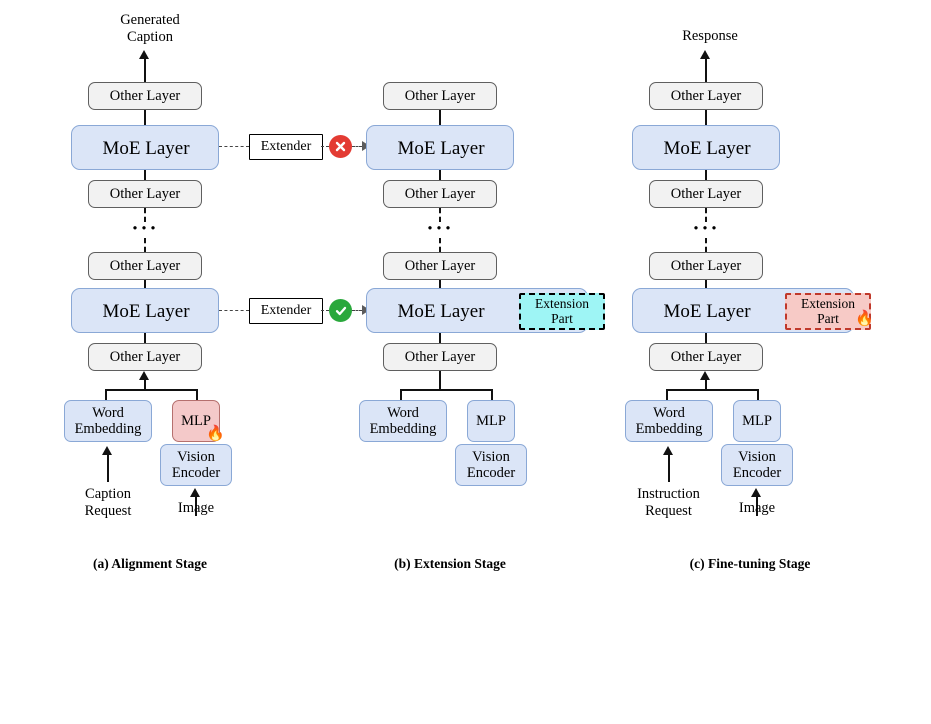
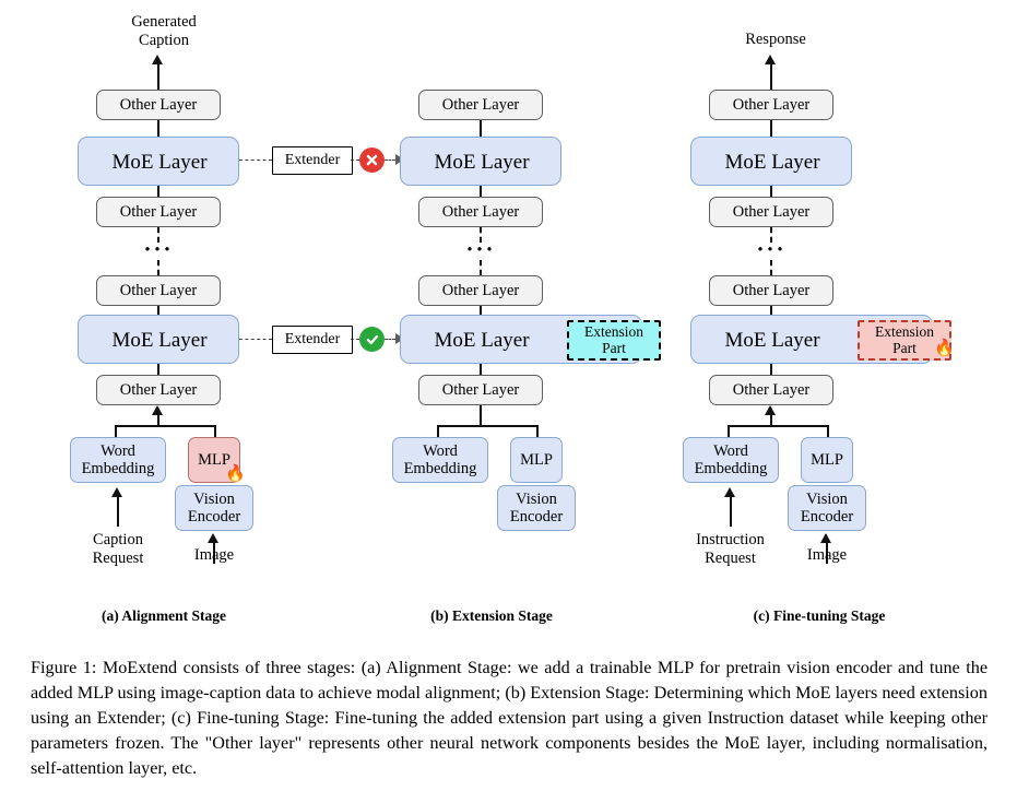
  Generated
  Caption
  Other Layer
  MoE Layer
  Other Layer
  ···
  Other Layer
  MoE Layer
  Other Layer
  Word
  Embedding
  MLP
  🔥
  Vision
  Encoder
  Caption
  Request
  Image
  (a) Alignment Stage
  Extender
  Extender
  Other Layer
  MoE Layer
  Other Layer
  ···
  Other Layer
  MoE Layer
  Extension
  Part
  Other Layer
  Word
  Embedding
  MLP
  Vision
  Encoder
  (b) Extension Stage
  Response
  Other Layer
  MoE Layer
  Other Layer
  ···
  Other Layer
  MoE Layer
  Extension
  Part
  🔥
  Other Layer
  Word
  Embedding
  MLP
  Vision
  Encoder
  Instruction
  Request
  Image
  (c) Fine-tuning Stage
+ Figure 1: MoExtend consists of three stages: (a) Alignment Stage: we add a trainable MLP for pretrain vision encoder and tune the added MLP using image-caption data to achieve modal alignment; (b) Extension Stage: Determining which MoE layers need extension using an Extender; (c) Fine-tuning Stage: Fine-tuning the added extension part using a given Instruction dataset while keeping other parameters frozen. The "Other layer" represents other neural network components besides the MoE layer, including normalisation, self-attention layer, etc.
